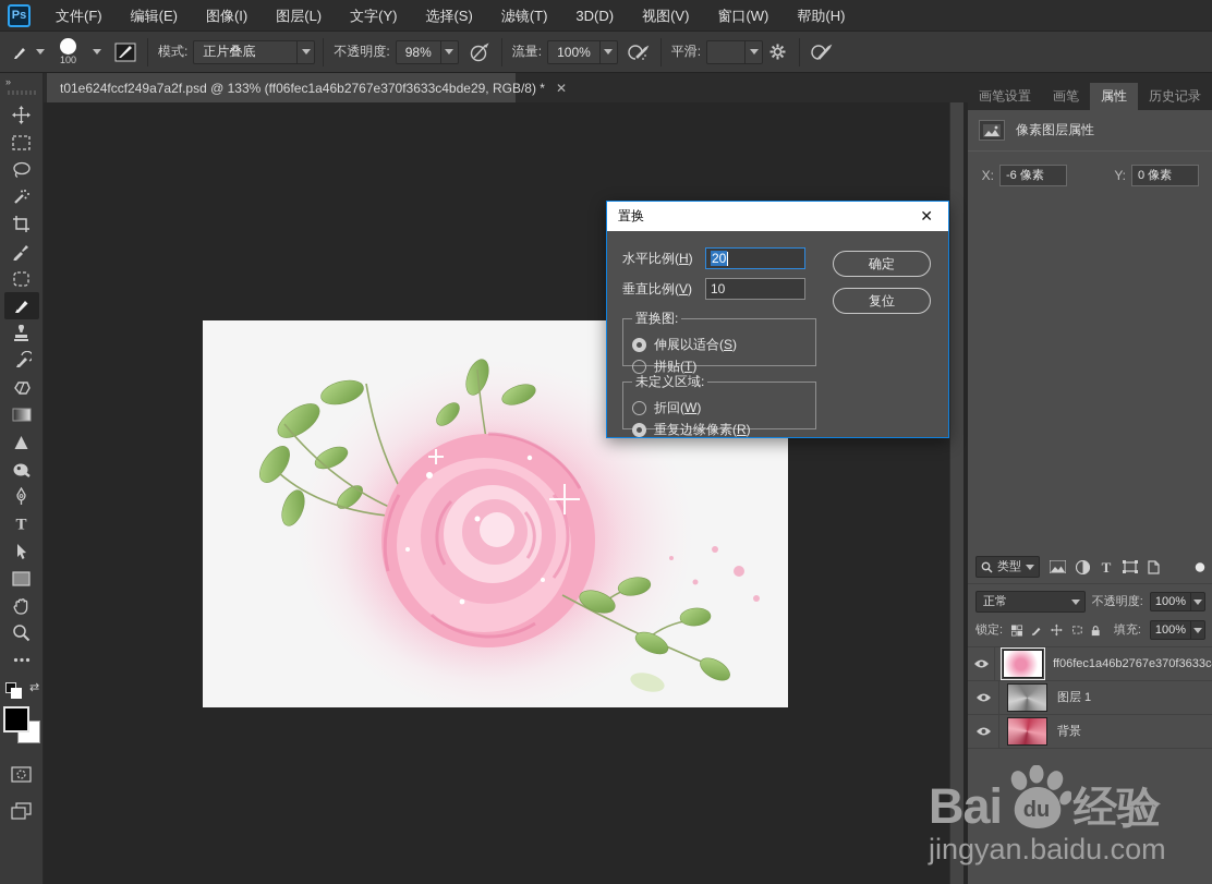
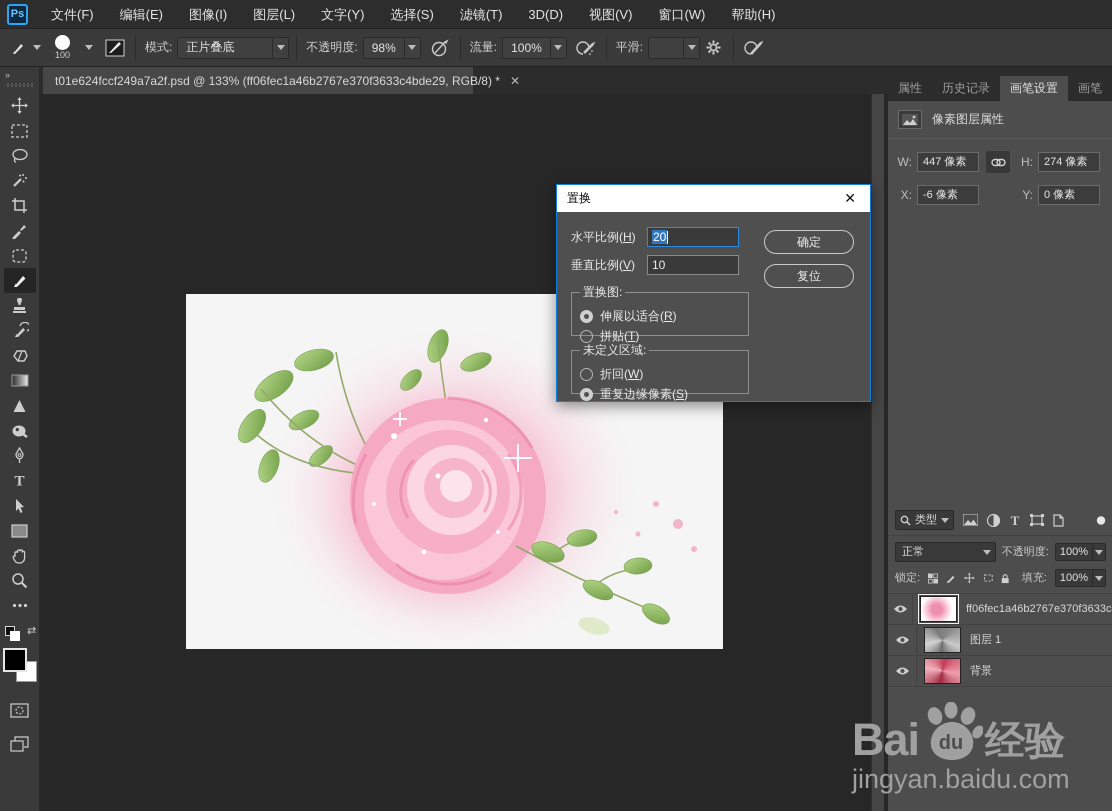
  Ps
  文件(F)
  编辑(E)
  图像(I)
  图层(L)
  文字(Y)
  选择(S)
  滤镜(T)
  3D(D)
  视图(V)
  窗口(W)
  帮助(H)
  100
  模式:
  正片叠底
  不透明度:
  98%
  流量:
  100%
  平滑:
  »
  T
  ⇄
  t01e624fccf249a7a2f.psd @ 133% (ff06fec1a46b2767e370f3633c4bde29, RGB/8) *
  ✕
  置换
  ✕
  水平比例(H)
  20
  垂直比例(V)
  10
  置换图:
- 伸展以适合(S)
+ 伸展以适合(R)
  拼贴(T)
  未定义区域:
  折回(W)
- 重复边缘像素(R)
+ 重复边缘像素(S)
  确定
  复位
- 画笔设置
+ 属性
- 画笔
+ 历史记录
- 属性
+ 画笔设置
- 历史记录
+ 画笔
  像素图层属性
+ W:
+ 447 像素
+ H:
+ 274 像素
  X:
  -6 像素
  Y:
  0 像素
  类型
  T
  正常
  不透明度:
  100%
  锁定:
  填充:
  100%
  ff06fec1a46b2767e370f3633c
  图层 1
  背景
  Bai
  du
  经验
  jingyan.baidu.com
